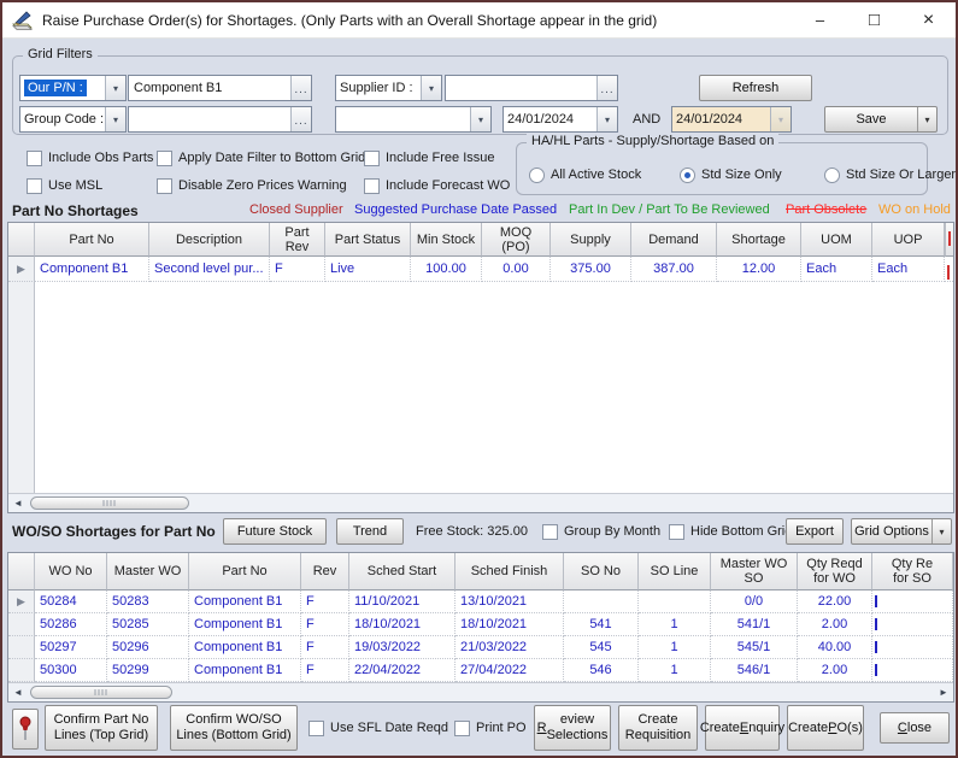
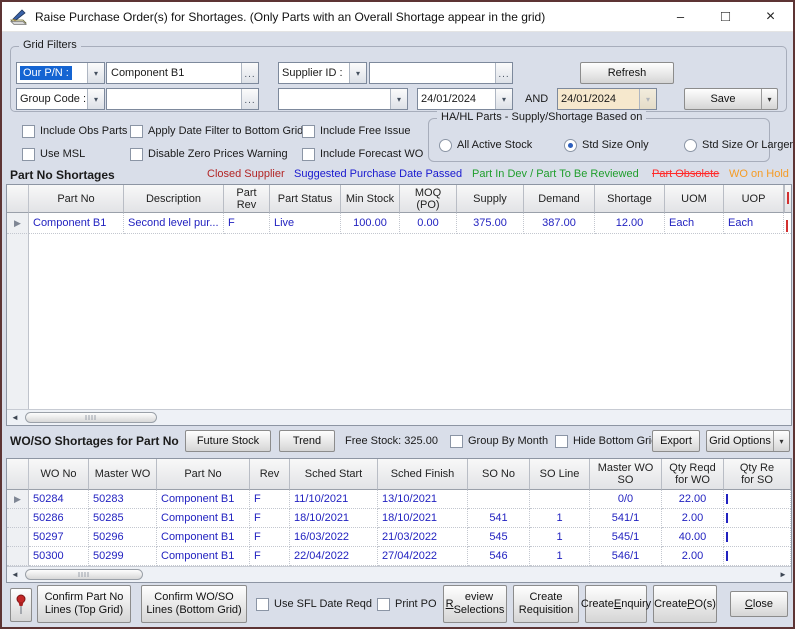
  Raise Purchase Order(s) for Shortages. (Only Parts with an Overall Shortage appear in the grid)
  –
  □
  ×
  Grid Filters
  Our P/N :
  ▾
  Component B1
  ...
  Supplier ID :
  ▾
  ...
  Refresh
  Group Code :
  ▾
  ...
  ▾
  24/01/2024
  ▾
  AND
  24/01/2024
  ▾
  Save
  ▾
  Include Obs Parts
  Apply Date Filter to Bottom Grid
  Include Free Issue
  Use MSL
  Disable Zero Prices Warning
  Include Forecast WO
  HA/HL Parts - Supply/Shortage Based on
  All Active Stock
  Std Size Only
  Std Size Or Larger
  Part No Shortages
  Closed Supplier
  Suggested Purchase Date Passed
  Part In Dev / Part To Be Reviewed
  Part Obsolete
  WO on Hold
  Part No
  Description
  Part
  Rev
  Part Status
  Min Stock
  MOQ (PO)
  Supply
  Demand
  Shortage
  UOM
  UOP
  ▶
  Component B1
  Second level pur...
  F
  Live
  100.00
  0.00
  375.00
  387.00
  12.00
  Each
  Each
  ◄
  WO/SO Shortages for Part No
  Future Stock
  Trend
  Free Stock: 325.00
  Group By Month
  Hide Bottom Gri
  Export
  Grid Options
  ▾
  WO No
  Master WO
  Part No
  Rev
  Sched Start
  Sched Finish
  SO No
  SO Line
  Master WO
  SO
  Qty Reqd
  for WO
  Qty Re
  for SO
  ▶
  50284
  50283
  Component B1
  F
  11/10/2021
  13/10/2021
  0/0
  22.00
  50286
  50285
  Component B1
  F
  18/10/2021
  18/10/2021
  541
  1
  541/1
  2.00
  50297
  50296
  Component B1
  F
- 19/03/2022
+ 16/03/2022
  21/03/2022
  545
  1
  545/1
  40.00
  50300
  50299
  Component B1
  F
  22/04/2022
  27/04/2022
  546
  1
  546/1
  2.00
  ◄
  ►
  Confirm Part No
  Lines (Top Grid)
  Confirm WO/SO
  Lines (Bottom Grid)
  Use SFL Date Reqd
  Print PO
  R
  eview
  Selections
  Create
  Requisition
  Create
  E
  nquiry
  Create
  P
  O(s)
  C
  lose
